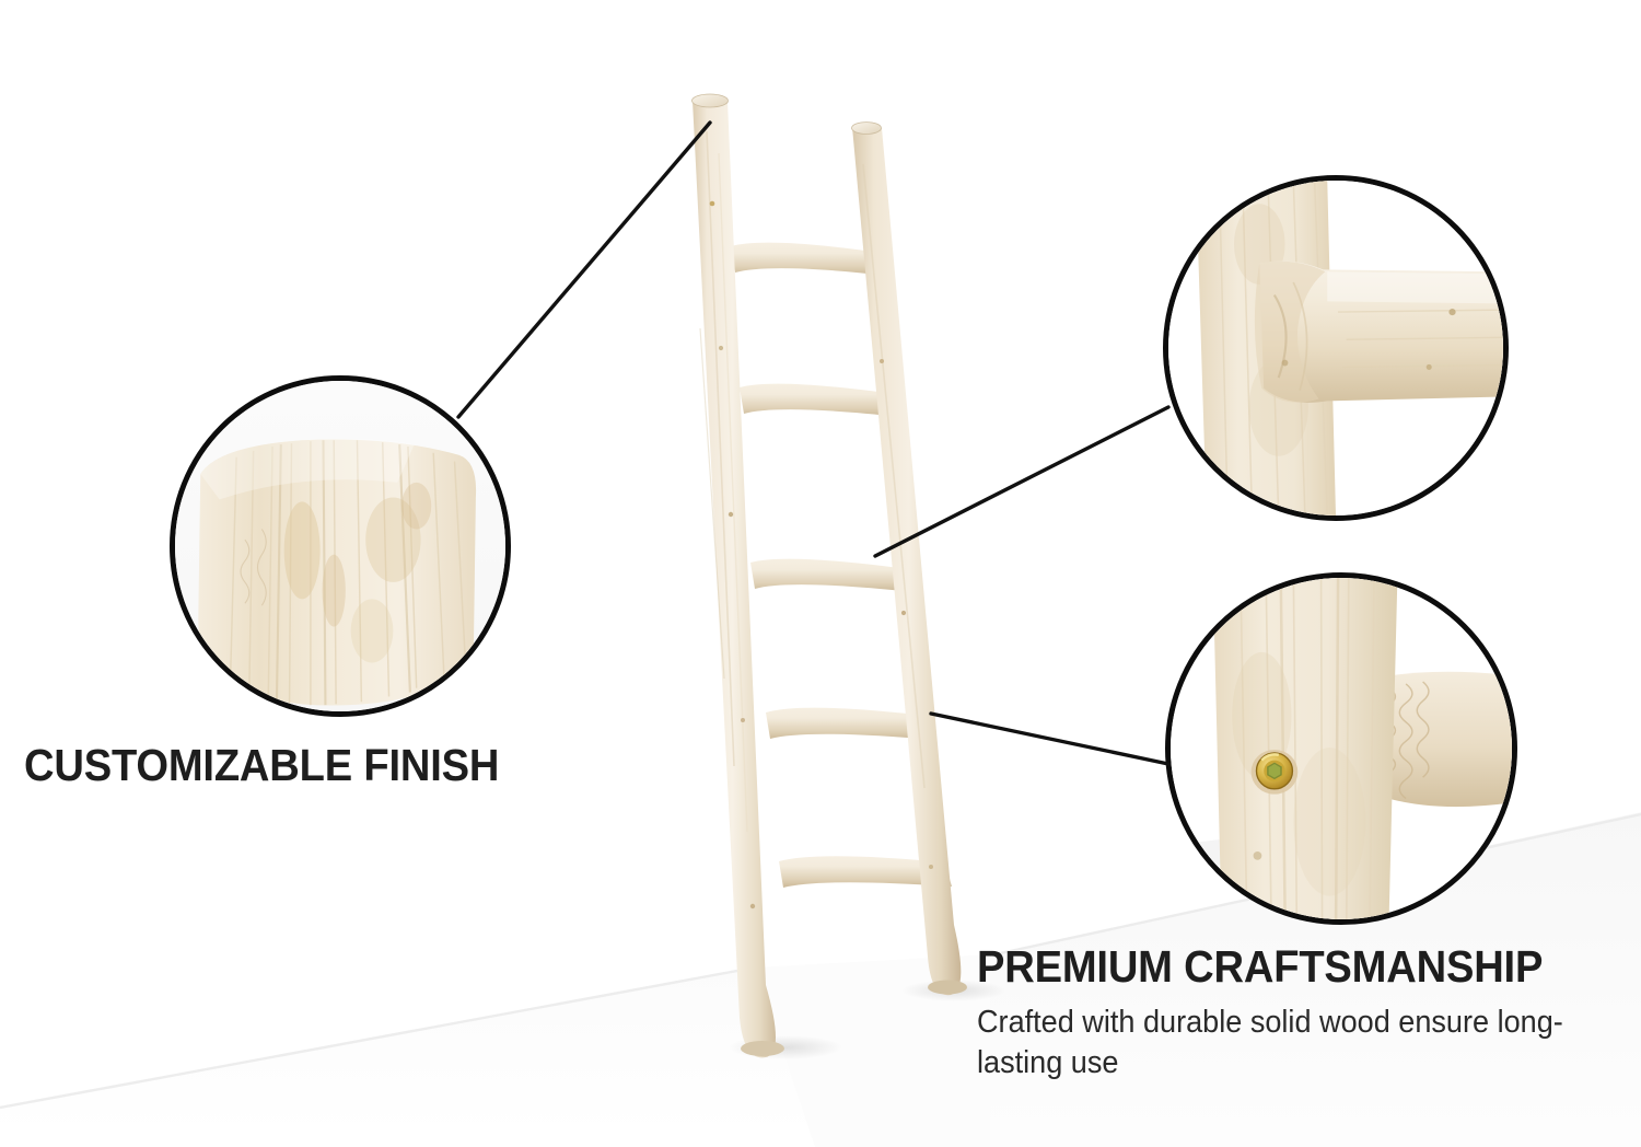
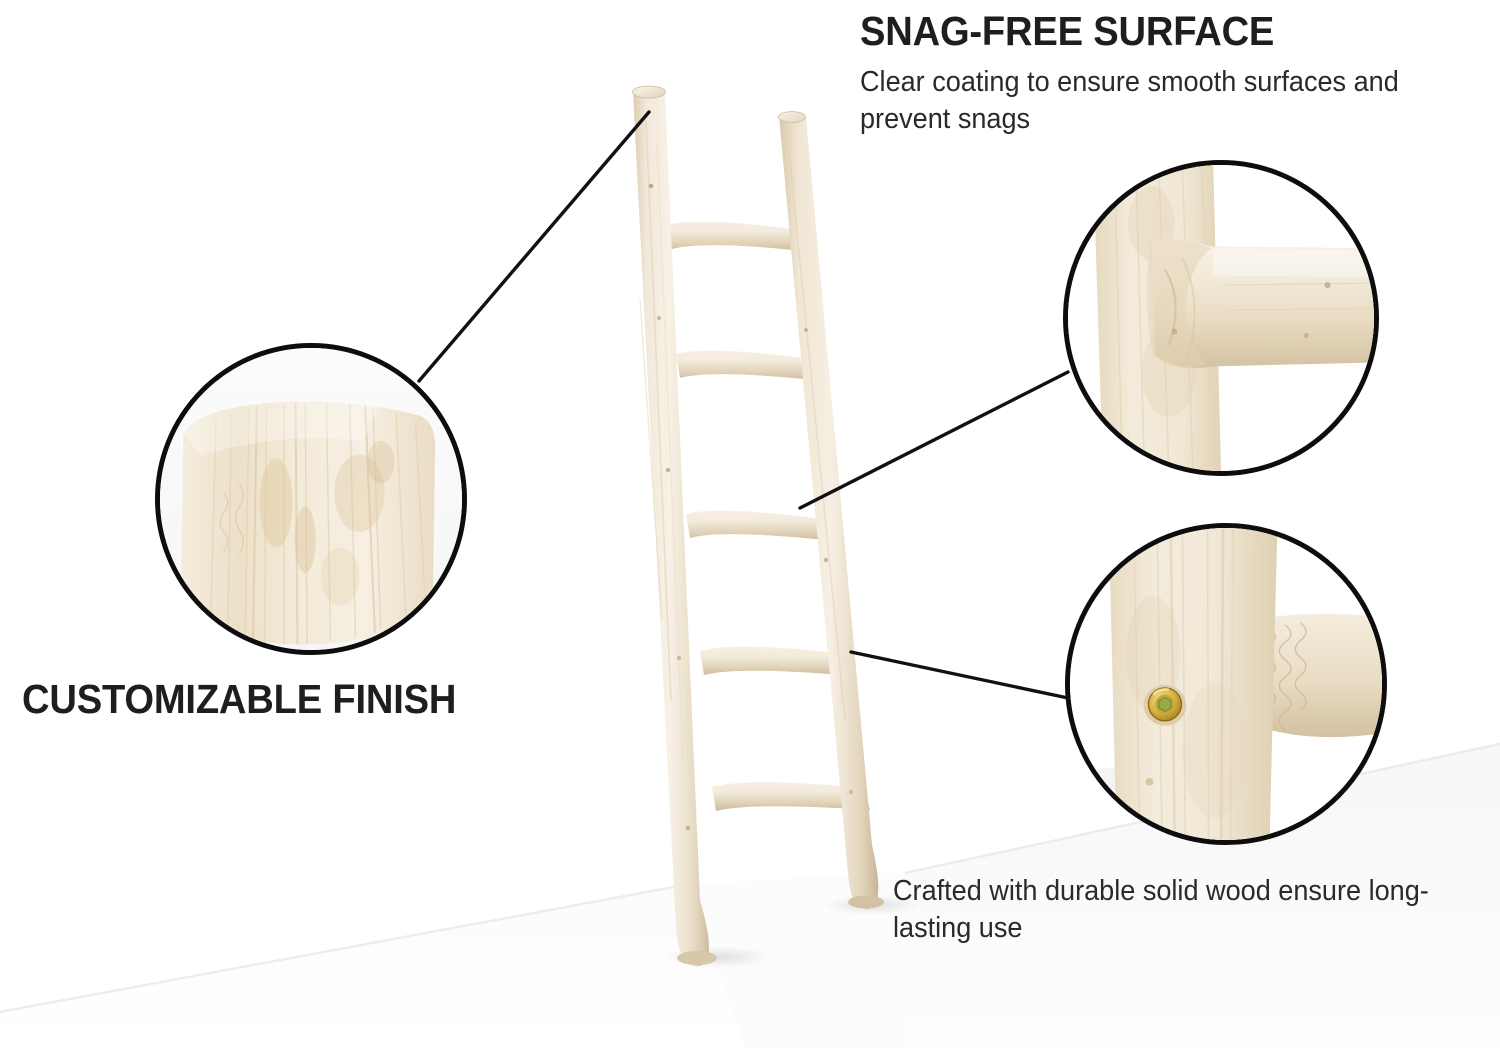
+ SNAG-FREE SURFACE
+ Clear coating to ensure smooth surfaces and prevent snags
  CUSTOMIZABLE FINISH
- PREMIUM CRAFTSMANSHIP
  Crafted with durable solid wood ensure long-lasting use
